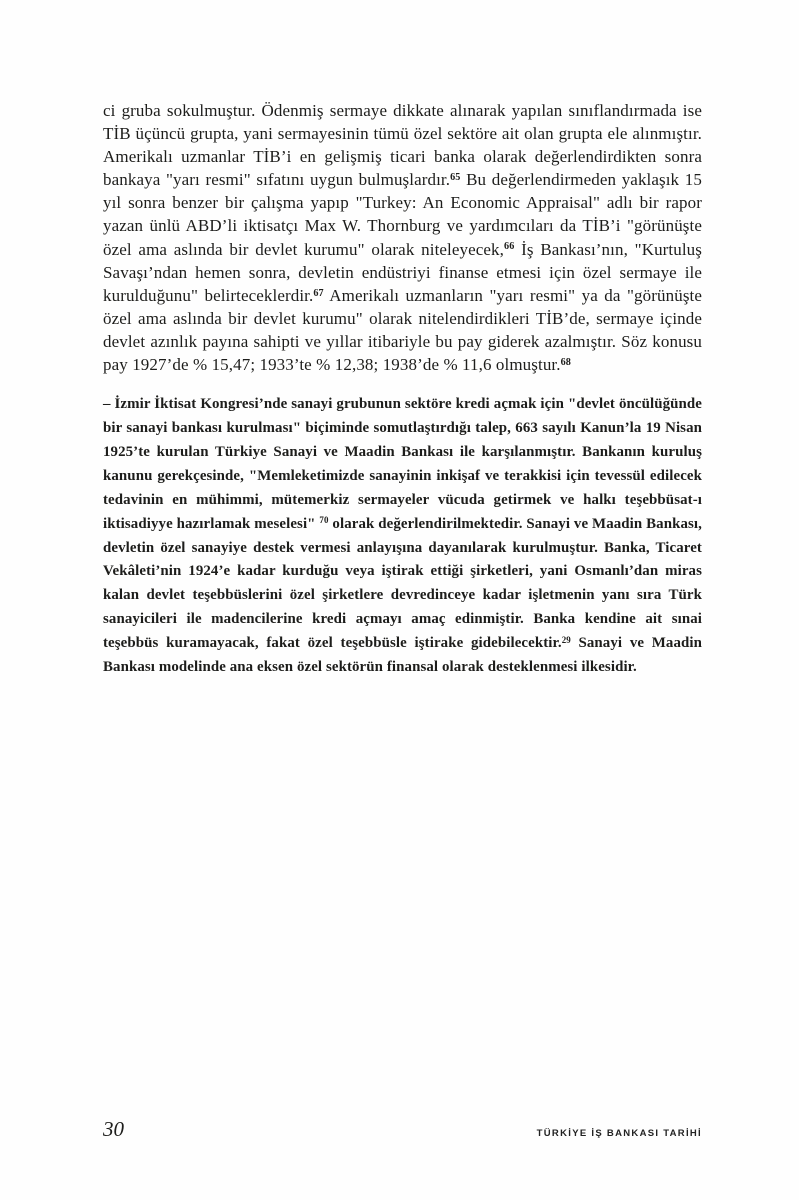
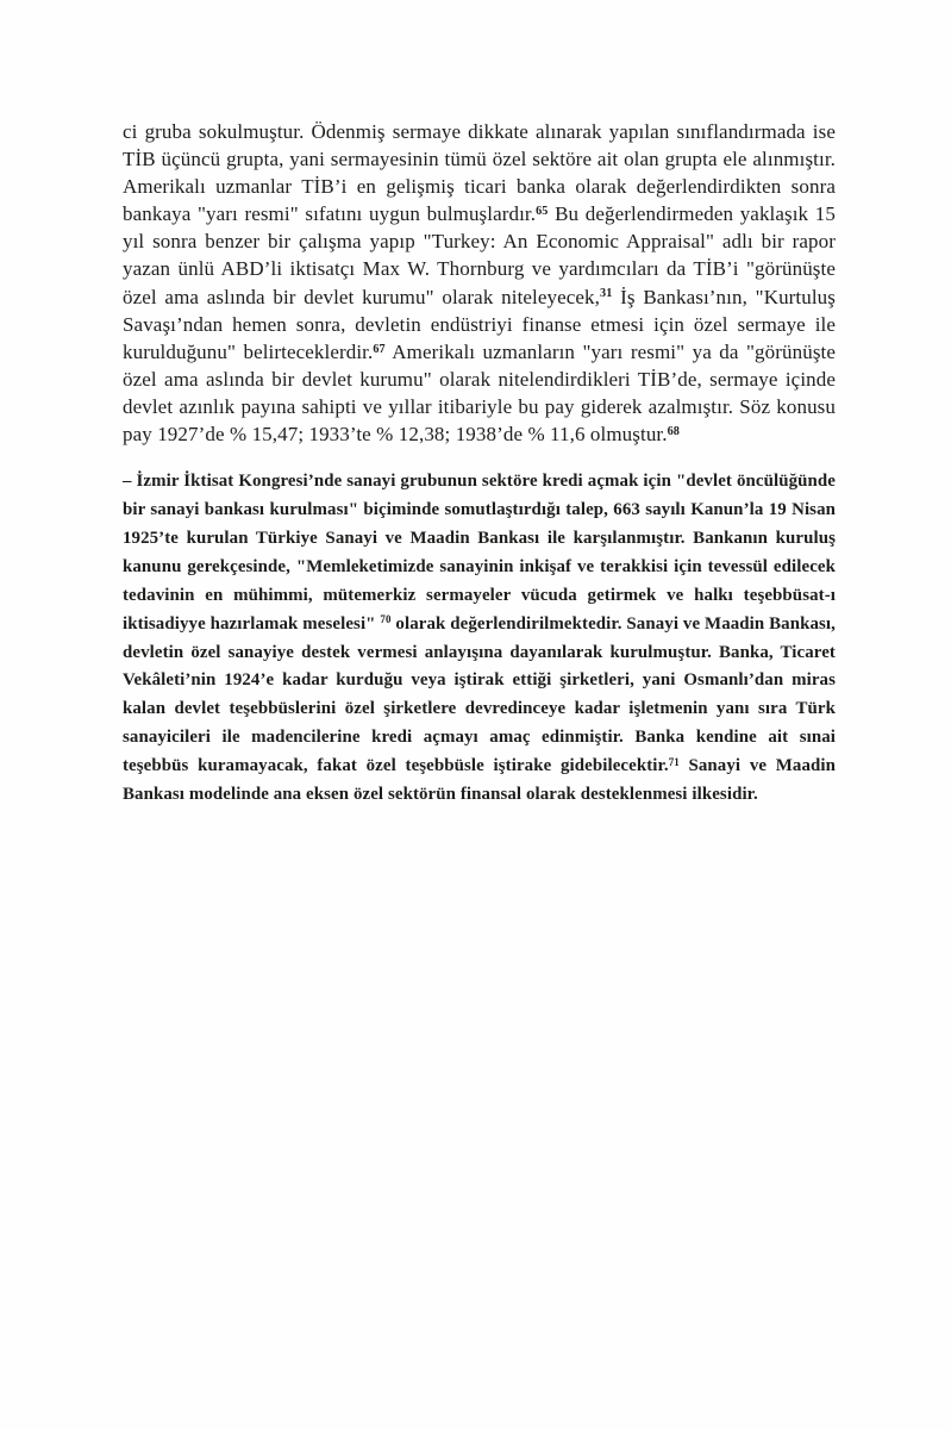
- ci gruba sokulmuştur. Ödenmiş sermaye dikkate alınarak yapılan sınıflandırmada ise TİB üçüncü grupta, yani sermayesinin tümü özel sektöre ait olan grupta ele alınmıştır. Amerikalı uzmanlar TİB’i en gelişmiş ticari banka olarak değerlendirdikten sonra bankaya "yarı resmi" sıfatını uygun bulmuşlardır.65 Bu değerlendirmeden yaklaşık 15 yıl sonra benzer bir çalışma yapıp "Turkey: An Economic Appraisal" adlı bir rapor yazan ünlü ABD’li iktisatçı Max W. Thornburg ve yardımcıları da TİB’i "görünüşte özel ama aslında bir devlet kurumu" olarak niteleyecek,66 İş Bankası’nın, "Kurtuluş Savaşı’ndan hemen sonra, devletin endüstriyi finanse etmesi için özel sermaye ile kurulduğunu" belirteceklerdir.67 Amerikalı uzmanların "yarı resmi" ya da "görünüşte özel ama aslında bir devlet kurumu" olarak nitelendirdikleri TİB’de, sermaye içinde devlet azınlık payına sahipti ve yıllar itibariyle bu pay giderek azalmıştır. Söz konusu pay 1927’de % 15,47; 1933’te % 12,38; 1938’de % 11,6 olmuştur.68
+ ci gruba sokulmuştur. Ödenmiş sermaye dikkate alınarak yapılan sınıflandırmada ise TİB üçüncü grupta, yani sermayesinin tümü özel sektöre ait olan grupta ele alınmıştır. Amerikalı uzmanlar TİB’i en gelişmiş ticari banka olarak değerlendirdikten sonra bankaya "yarı resmi" sıfatını uygun bulmuşlardır.65 Bu değerlendirmeden yaklaşık 15 yıl sonra benzer bir çalışma yapıp "Turkey: An Economic Appraisal" adlı bir rapor yazan ünlü ABD’li iktisatçı Max W. Thornburg ve yardımcıları da TİB’i "görünüşte özel ama aslında bir devlet kurumu" olarak niteleyecek,31 İş Bankası’nın, "Kurtuluş Savaşı’ndan hemen sonra, devletin endüstriyi finanse etmesi için özel sermaye ile kurulduğunu" belirteceklerdir.67 Amerikalı uzmanların "yarı resmi" ya da "görünüşte özel ama aslında bir devlet kurumu" olarak nitelendirdikleri TİB’de, sermaye içinde devlet azınlık payına sahipti ve yıllar itibariyle bu pay giderek azalmıştır. Söz konusu pay 1927’de % 15,47; 1933’te % 12,38; 1938’de % 11,6 olmuştur.68
- – İzmir İktisat Kongresi’nde sanayi grubunun sektöre kredi açmak için "devlet öncülüğünde bir sanayi bankası kurulması" biçiminde somutlaştırdığı talep, 663 sayılı Kanun’la 19 Nisan 1925’te kurulan Türkiye Sanayi ve Maadin Bankası ile karşılanmıştır. Bankanın kuruluş kanunu gerekçesinde, "Memleketimizde sanayinin inkişaf ve terakkisi için tevessül edilecek tedavinin en mühimmi, mütemerkiz sermayeler vücuda getirmek ve halkı teşebbüsat-ı iktisadiyye hazırlamak meselesi" 70 olarak değerlendirilmektedir. Sanayi ve Maadin Bankası, devletin özel sanayiye destek vermesi anlayışına dayanılarak kurulmuştur. Banka, Ticaret Vekâleti’nin 1924’e kadar kurduğu veya iştirak ettiği şirketleri, yani Osmanlı’dan miras kalan devlet teşebbüslerini özel şirketlere devredinceye kadar işletmenin yanı sıra Türk sanayicileri ile madencilerine kredi açmayı amaç edinmiştir. Banka kendine ait sınai teşebbüs kuramayacak, fakat özel teşebbüsle iştirake gidebilecektir.29 Sanayi ve Maadin Bankası modelinde ana eksen özel sektörün finansal olarak desteklenmesi ilkesidir.
+ – İzmir İktisat Kongresi’nde sanayi grubunun sektöre kredi açmak için "devlet öncülüğünde bir sanayi bankası kurulması" biçiminde somutlaştırdığı talep, 663 sayılı Kanun’la 19 Nisan 1925’te kurulan Türkiye Sanayi ve Maadin Bankası ile karşılanmıştır. Bankanın kuruluş kanunu gerekçesinde, "Memleketimizde sanayinin inkişaf ve terakkisi için tevessül edilecek tedavinin en mühimmi, mütemerkiz sermayeler vücuda getirmek ve halkı teşebbüsat-ı iktisadiyye hazırlamak meselesi" 70 olarak değerlendirilmektedir. Sanayi ve Maadin Bankası, devletin özel sanayiye destek vermesi anlayışına dayanılarak kurulmuştur. Banka, Ticaret Vekâleti’nin 1924’e kadar kurduğu veya iştirak ettiği şirketleri, yani Osmanlı’dan miras kalan devlet teşebbüslerini özel şirketlere devredinceye kadar işletmenin yanı sıra Türk sanayicileri ile madencilerine kredi açmayı amaç edinmiştir. Banka kendine ait sınai teşebbüs kuramayacak, fakat özel teşebbüsle iştirake gidebilecektir.71 Sanayi ve Maadin Bankası modelinde ana eksen özel sektörün finansal olarak desteklenmesi ilkesidir.
- 30
- TÜRKİYE İŞ BANKASI TARİHİ
